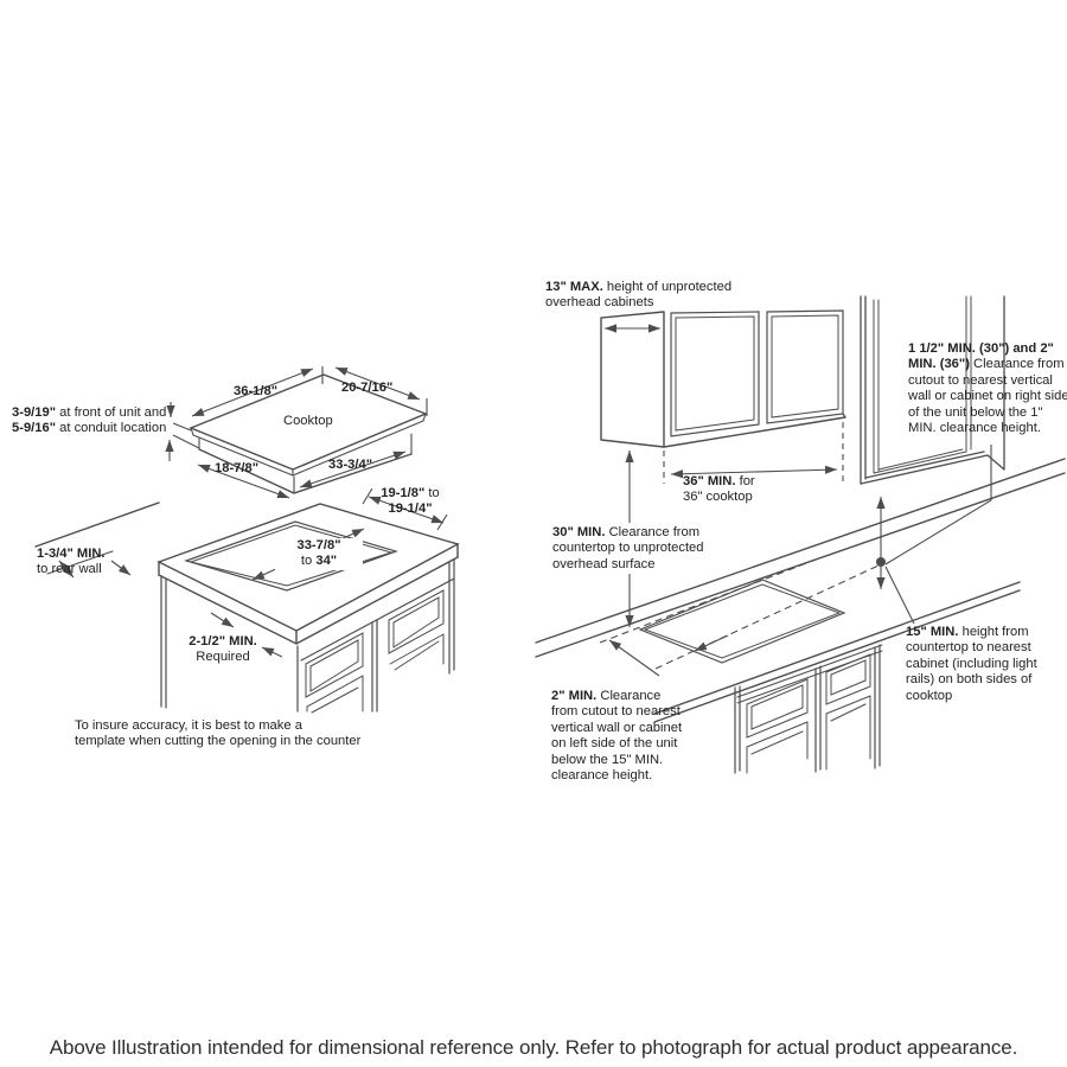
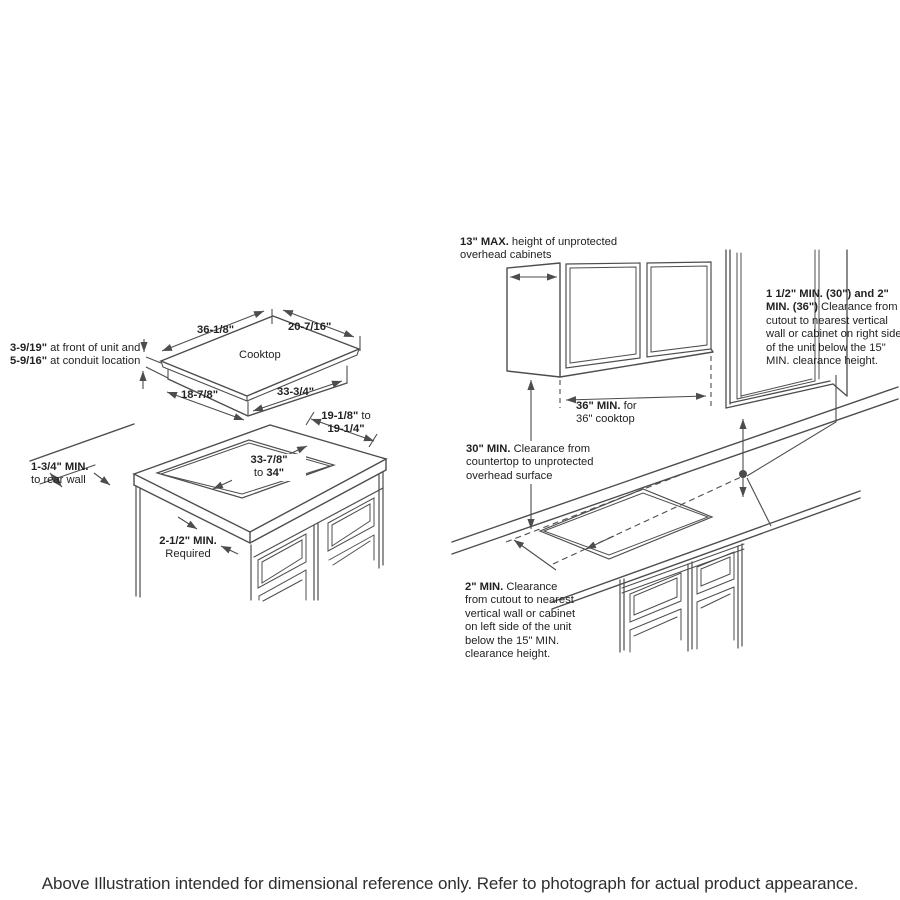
  36-1/8"
  20-7/16"
  Cooktop
  3-9/19" at front of unit and
  5-9/16" at conduit location
  18-7/8"
  33-3/4"
  19-1/8" to
  19-1/4"
  1-3/4" MIN.
  to rear wall
  33-7/8"
  to 34"
  2-1/2" MIN.
  Required
- To insure accuracy, it is best to make a
- template when cutting the opening in the counter
  13" MAX. height of unprotected overhead cabinets
  36" MIN. for
  36" cooktop
- 1 1/2" MIN. (30") and 2" MIN. (36") Clearance from cutout to nearest vertical wall or cabinet on right side of the unit below the 1" MIN. clearance height.
+ 1 1/2" MIN. (30") and 2" MIN. (36") Clearance from cutout to nearest vertical wall or cabinet on right side of the unit below the 15" MIN. clearance height.
  30" MIN. Clearance from countertop to unprotected overhead surface
  2" MIN. Clearance from cutout to nearest vertical wall or cabinet on left side of the unit below the 15" MIN. clearance height.
- 15" MIN. height from countertop to nearest cabinet (including light rails) on both sides of cooktop
  Above Illustration intended for dimensional reference only. Refer to photograph for actual product appearance.
